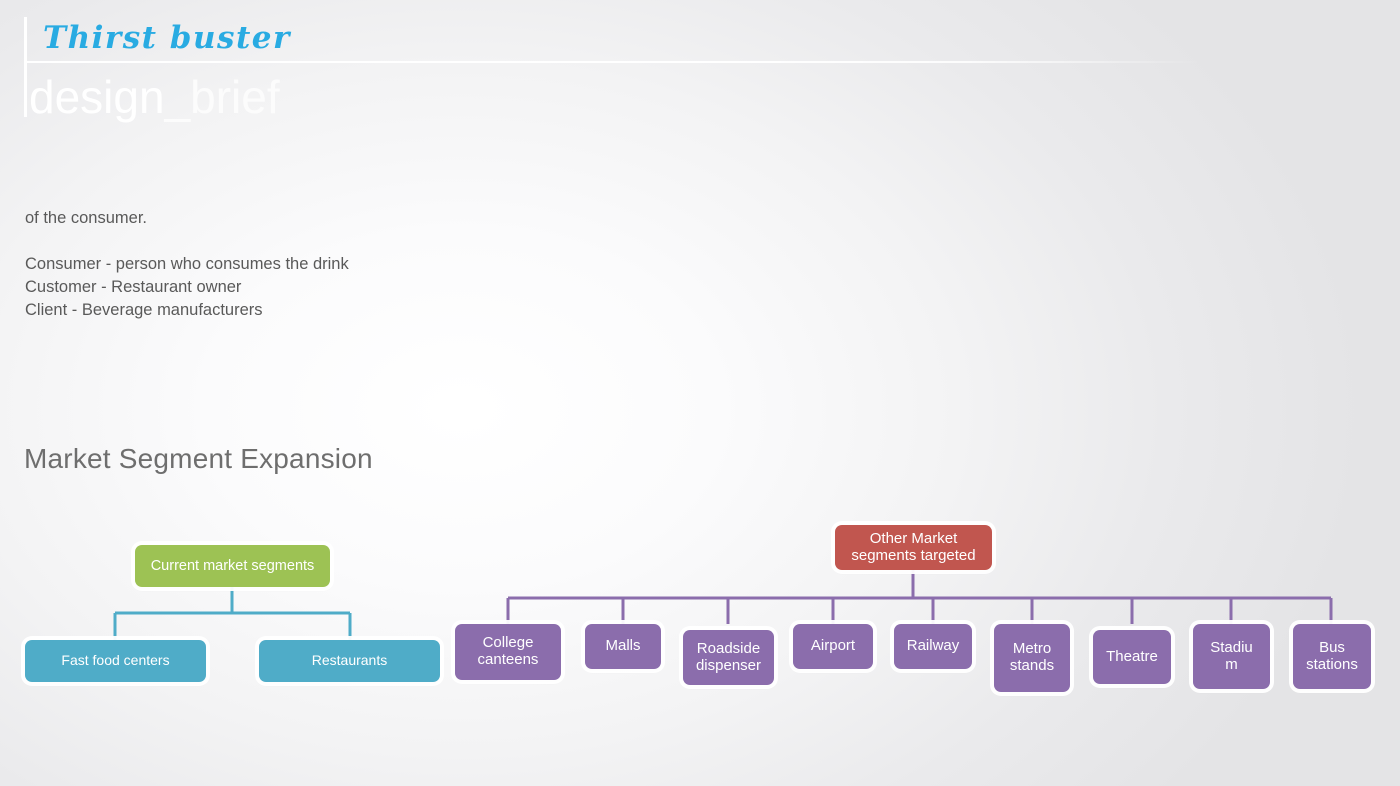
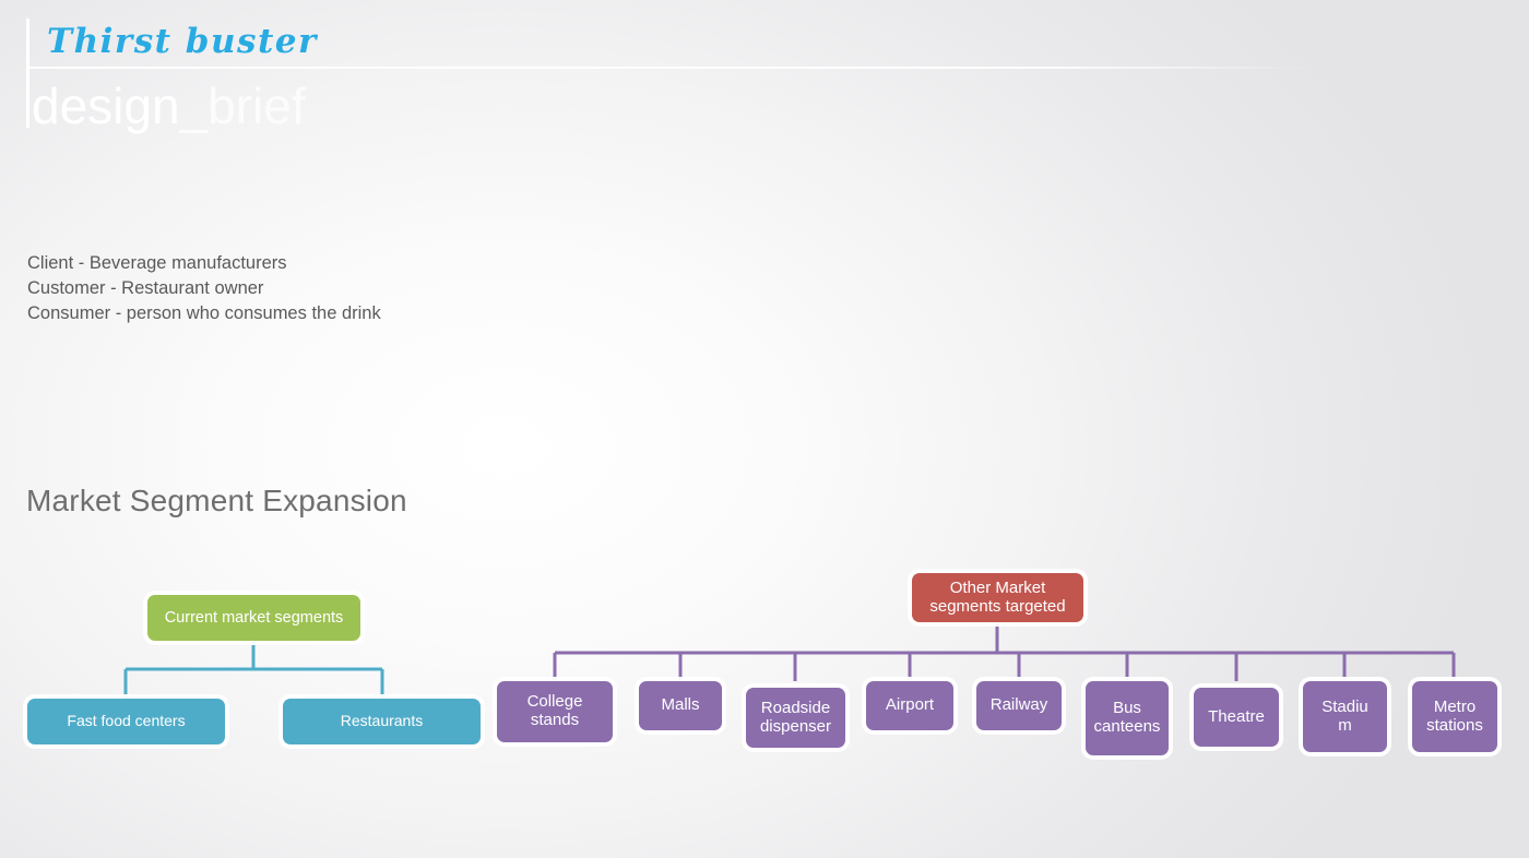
  Thirst buster
- of the consumer.
- Consumer - person who consumes the drink
+ Client - Beverage manufacturers
  Customer - Restaurant owner
- Client - Beverage manufacturers
+ Consumer - person who consumes the drink
  Market Segment Expansion
  Current market segments
  Fast food centers
  Restaurants
  Other Market
  segments targeted
  College
- canteens
+ stands
  Malls
  Roadside
  dispenser
  Airport
  Railway
- Metro
+ Bus
- stands
+ canteens
  Theatre
  Stadiu
  m
- Bus
+ Metro
  stations
